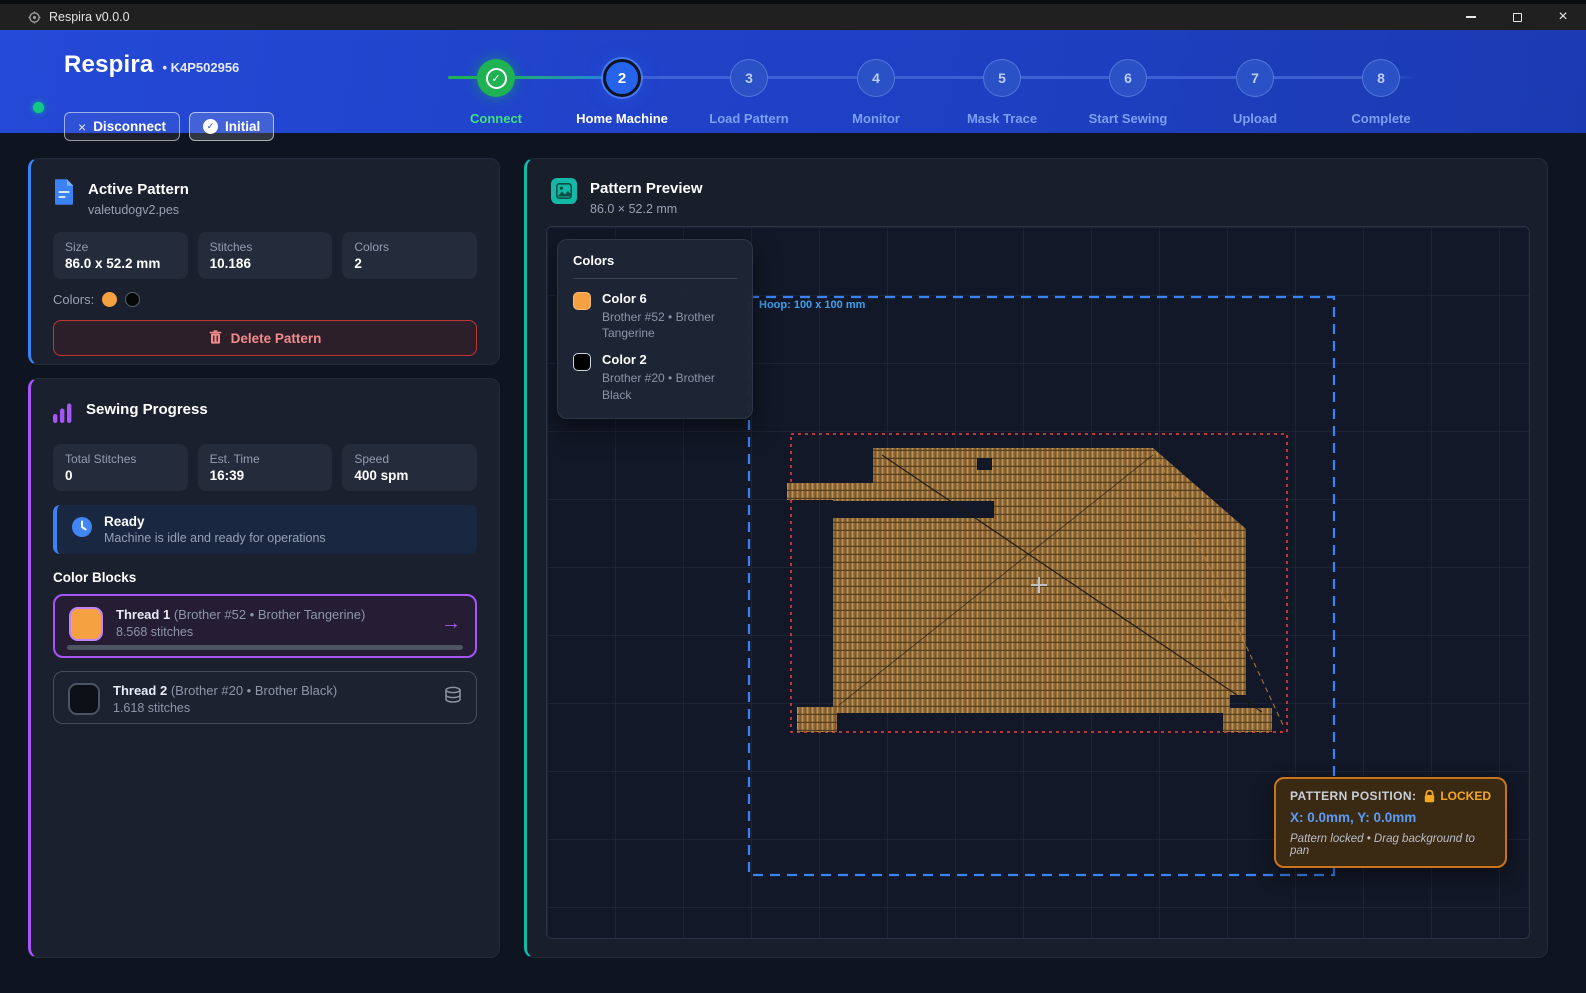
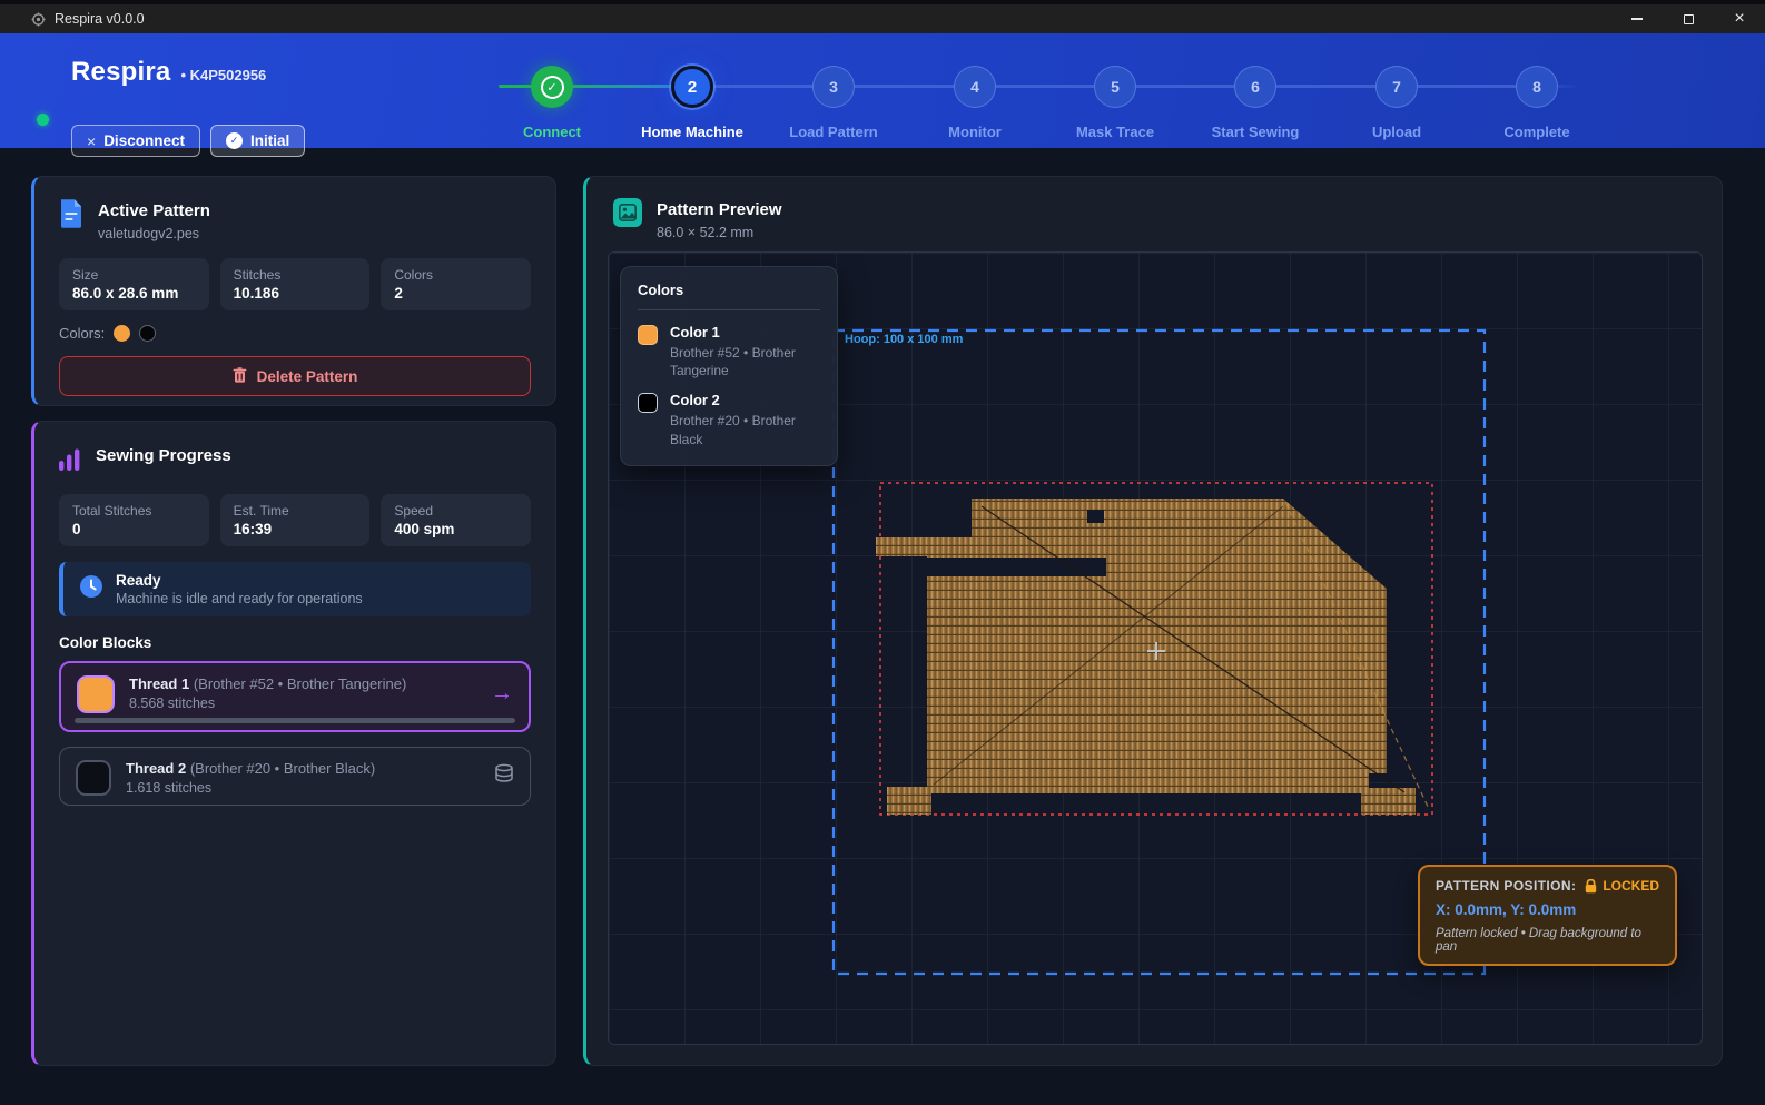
  Respira v0.0.0
  ×
  Respira
  • K4P502956
  ×
  Disconnect
  ✓
  Initial
  ✓
  2
  3
  4
  5
  6
  7
  8
  Connect
  Home Machine
  Load Pattern
  Monitor
  Mask Trace
  Start Sewing
  Upload
  Complete
  Active Pattern
  valetudogv2.pes
  Size
- 86.0 x 52.2 mm
+ 86.0 x 28.6 mm
  Stitches
  10.186
  Colors
  2
  Colors:
  Delete Pattern
  Sewing Progress
  Total Stitches
  0
  Est. Time
  16:39
  Speed
  400 spm
  Ready
  Machine is idle and ready for operations
  Color Blocks
  Thread 1 (Brother #52 • Brother Tangerine)
  8.568 stitches
  →
  Thread 2 (Brother #20 • Brother Black)
  1.618 stitches
  Pattern Preview
  86.0 × 52.2 mm
  Hoop: 100 x 100 mm
  Colors
- Color 6
+ Color 1
  Brother #52 • Brother Tangerine
  Color 2
  Brother #20 • Brother Black
  PATTERN POSITION:
  LOCKED
  X: 0.0mm, Y: 0.0mm
  Pattern locked • Drag background to pan
